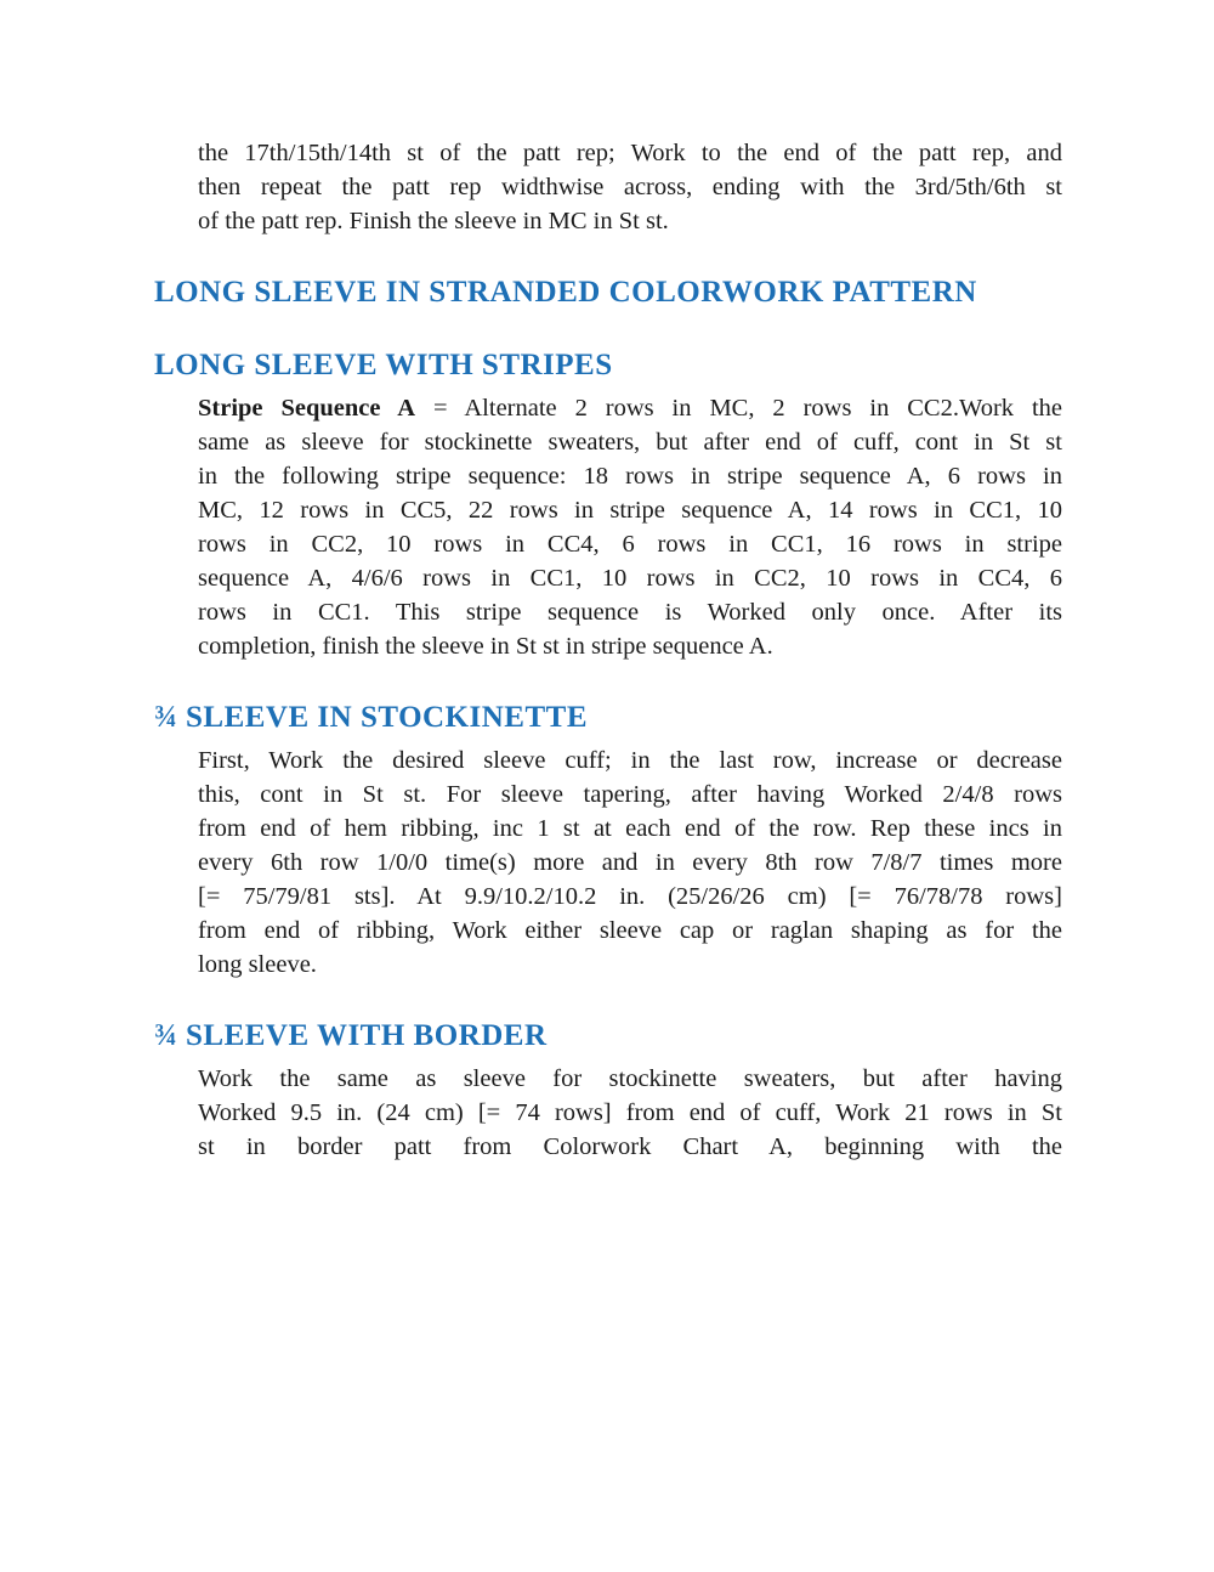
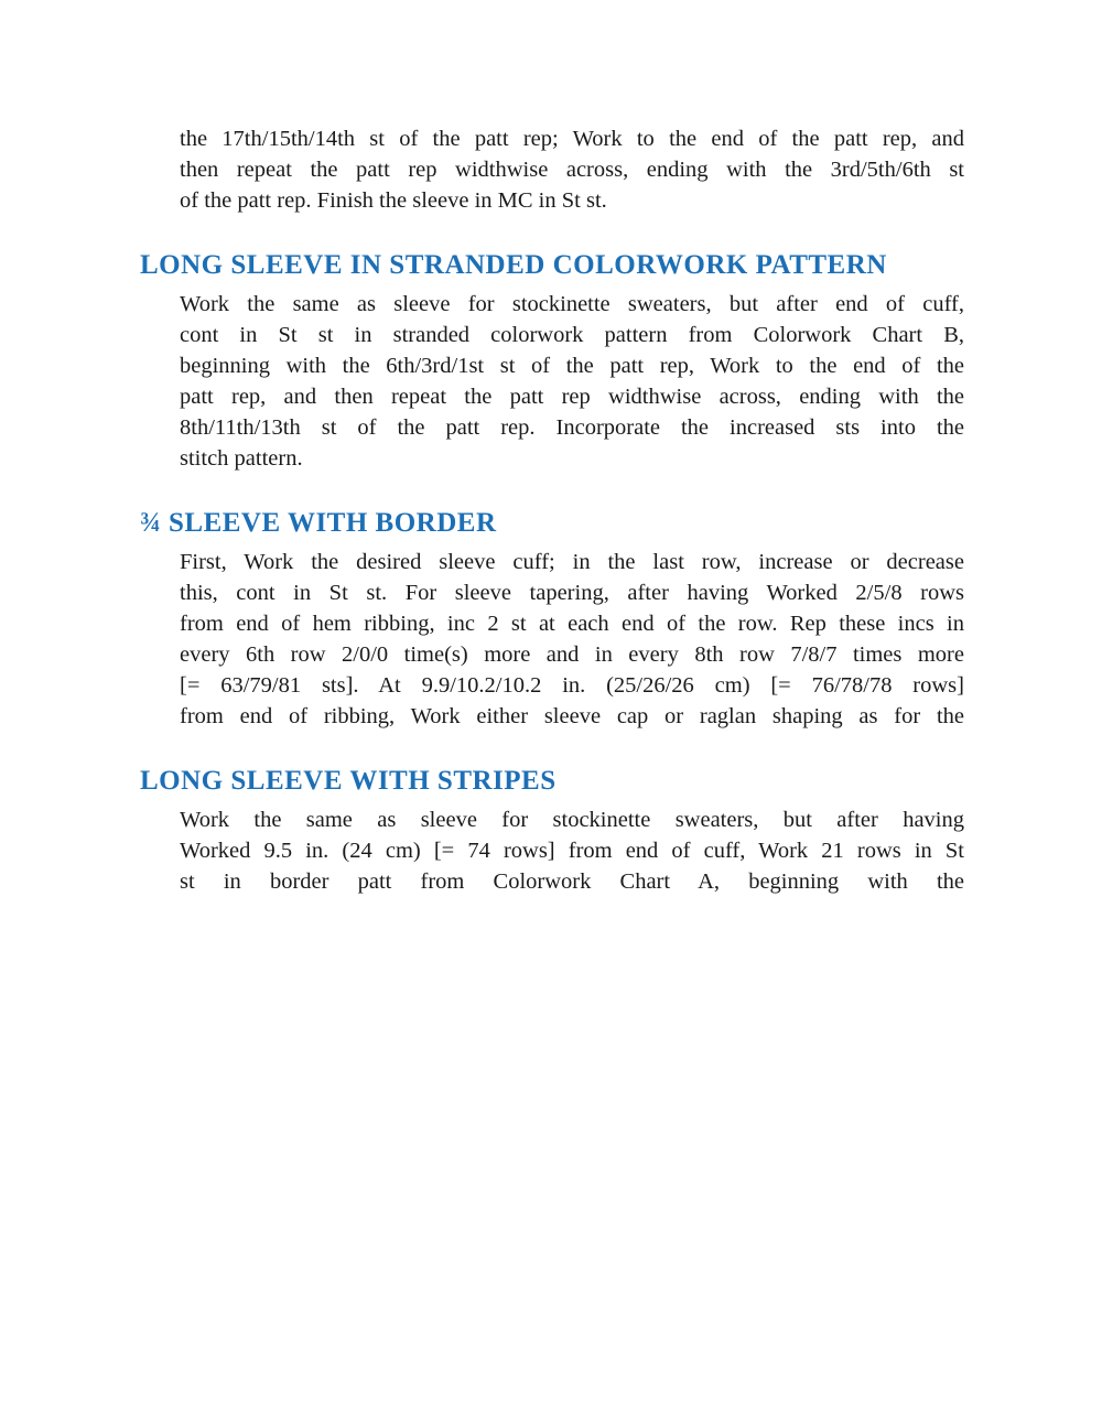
  the 17th/15th/14th st of the patt rep; Work to the end of the patt rep, and
  then repeat the patt rep widthwise across, ending with the 3rd/5th/6th st
  of the patt rep. Finish the sleeve in MC in St st.
  LONG SLEEVE IN STRANDED COLORWORK PATTERN
+ Work the same as sleeve for stockinette sweaters, but after end of cuff,
+ cont in St st in stranded colorwork pattern from Colorwork Chart B,
+ beginning with the 6th/3rd/1st st of the patt rep, Work to the end of the
+ patt rep, and then repeat the patt rep widthwise across, ending with the
+ 8th/11th/13th st of the patt rep. Incorporate the increased sts into the
+ stitch pattern.
- LONG SLEEVE WITH STRIPES
+ ¾ SLEEVE WITH BORDER
- Stripe Sequence A = Alternate 2 rows in MC, 2 rows in CC2.Work the
- same as sleeve for stockinette sweaters, but after end of cuff, cont in St st
- in the following stripe sequence: 18 rows in stripe sequence A, 6 rows in
- MC, 12 rows in CC5, 22 rows in stripe sequence A, 14 rows in CC1, 10
- rows in CC2, 10 rows in CC4, 6 rows in CC1, 16 rows in stripe
- sequence A, 4/6/6 rows in CC1, 10 rows in CC2, 10 rows in CC4, 6
- rows in CC1. This stripe sequence is Worked only once. After its
- completion, finish the sleeve in St st in stripe sequence A.
- ¾ SLEEVE IN STOCKINETTE
  First, Work the desired sleeve cuff; in the last row, increase or decrease
- this, cont in St st. For sleeve tapering, after having Worked 2/4/8 rows
+ this, cont in St st. For sleeve tapering, after having Worked 2/5/8 rows
- from end of hem ribbing, inc 1 st at each end of the row. Rep these incs in
+ from end of hem ribbing, inc 2 st at each end of the row. Rep these incs in
- every 6th row 1/0/0 time(s) more and in every 8th row 7/8/7 times more
+ every 6th row 2/0/0 time(s) more and in every 8th row 7/8/7 times more
- [= 75/79/81 sts]. At 9.9/10.2/10.2 in. (25/26/26 cm) [= 76/78/78 rows]
+ [= 63/79/81 sts]. At 9.9/10.2/10.2 in. (25/26/26 cm) [= 76/78/78 rows]
  from end of ribbing, Work either sleeve cap or raglan shaping as for the
- long sleeve.
- ¾ SLEEVE WITH BORDER
+ LONG SLEEVE WITH STRIPES
  Work the same as sleeve for stockinette sweaters, but after having
  Worked 9.5 in. (24 cm) [= 74 rows] from end of cuff, Work 21 rows in St
  st in border patt from Colorwork Chart A, beginning with the
